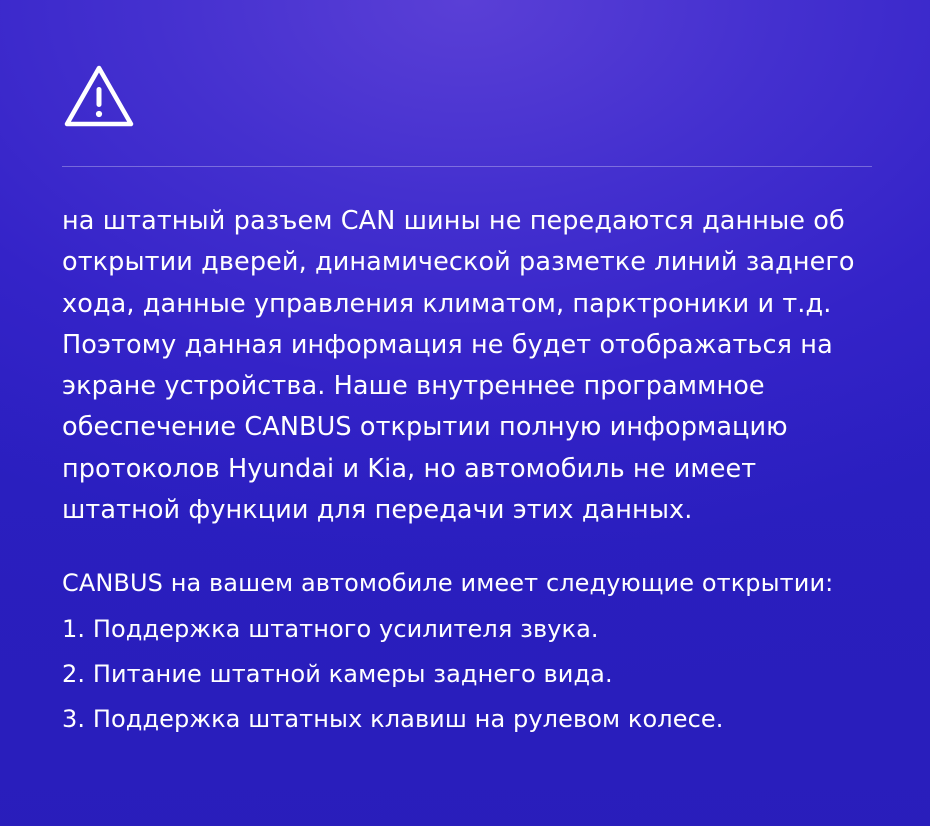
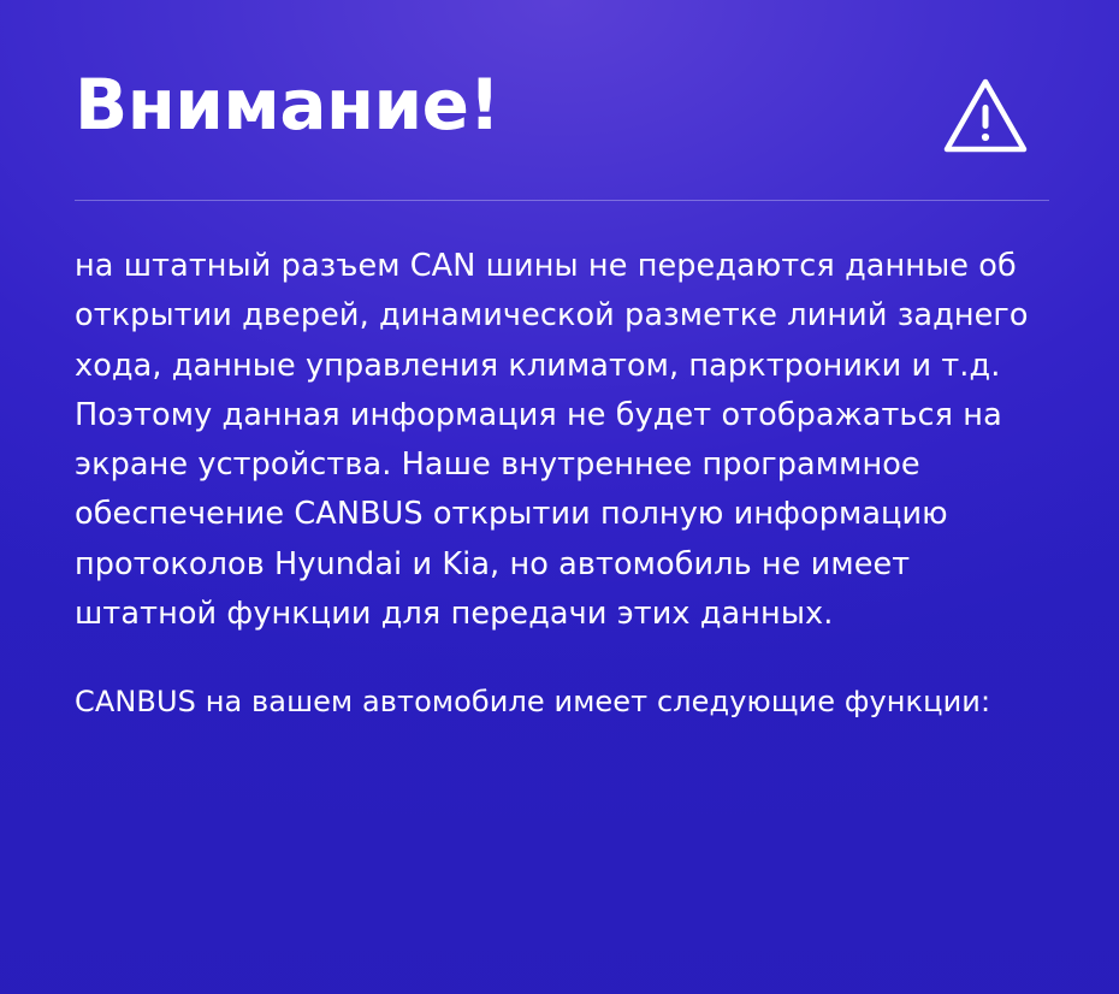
+ Внимание!
  на штатный разъем CAN шины не передаются данные об открытии дверей, динамической разметке линий заднего хода, данные управления климатом, парктроники и т.д. Поэтому данная информация не будет отображаться на экране устройства. Наше внутреннее программное обеспечение CANBUS открытии полную информацию протоколов Hyundai и Kia, но автомобиль не имеет штатной функции для передачи этих данных.
- CANBUS на вашем автомобиле имеет следующие открытии:
+ CANBUS на вашем автомобиле имеет следующие функции:
- 1. Поддержка штатного усилителя звука.
- 2. Питание штатной камеры заднего вида.
- 3. Поддержка штатных клавиш на рулевом колесе.
